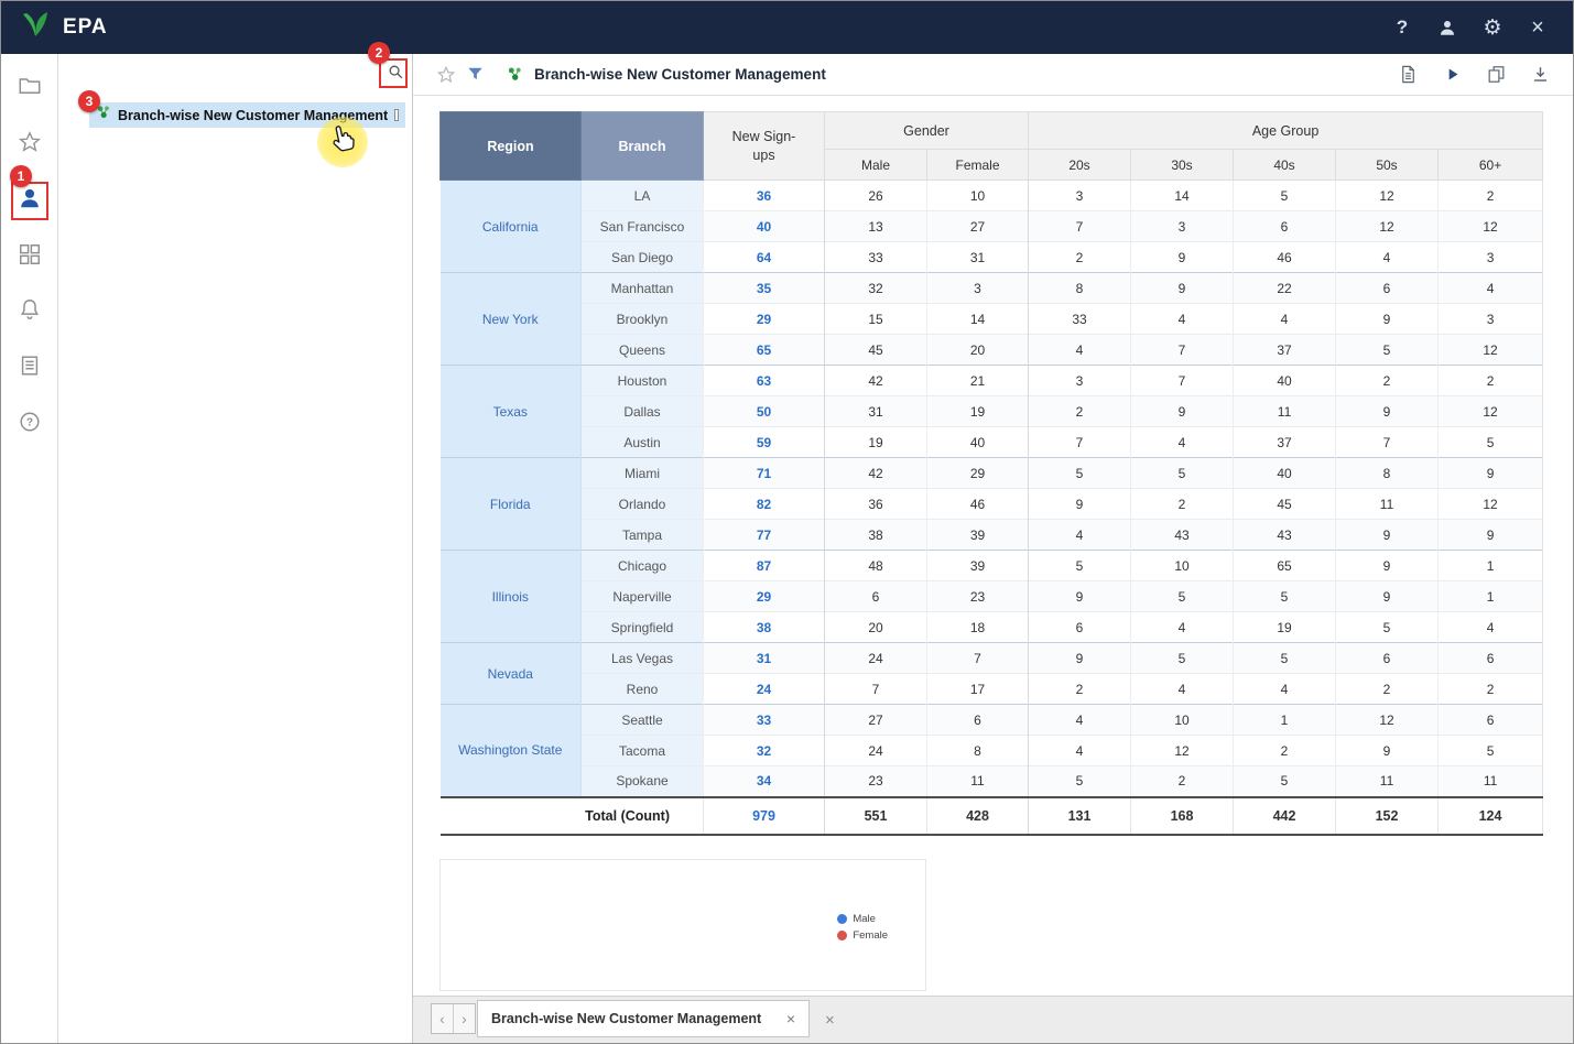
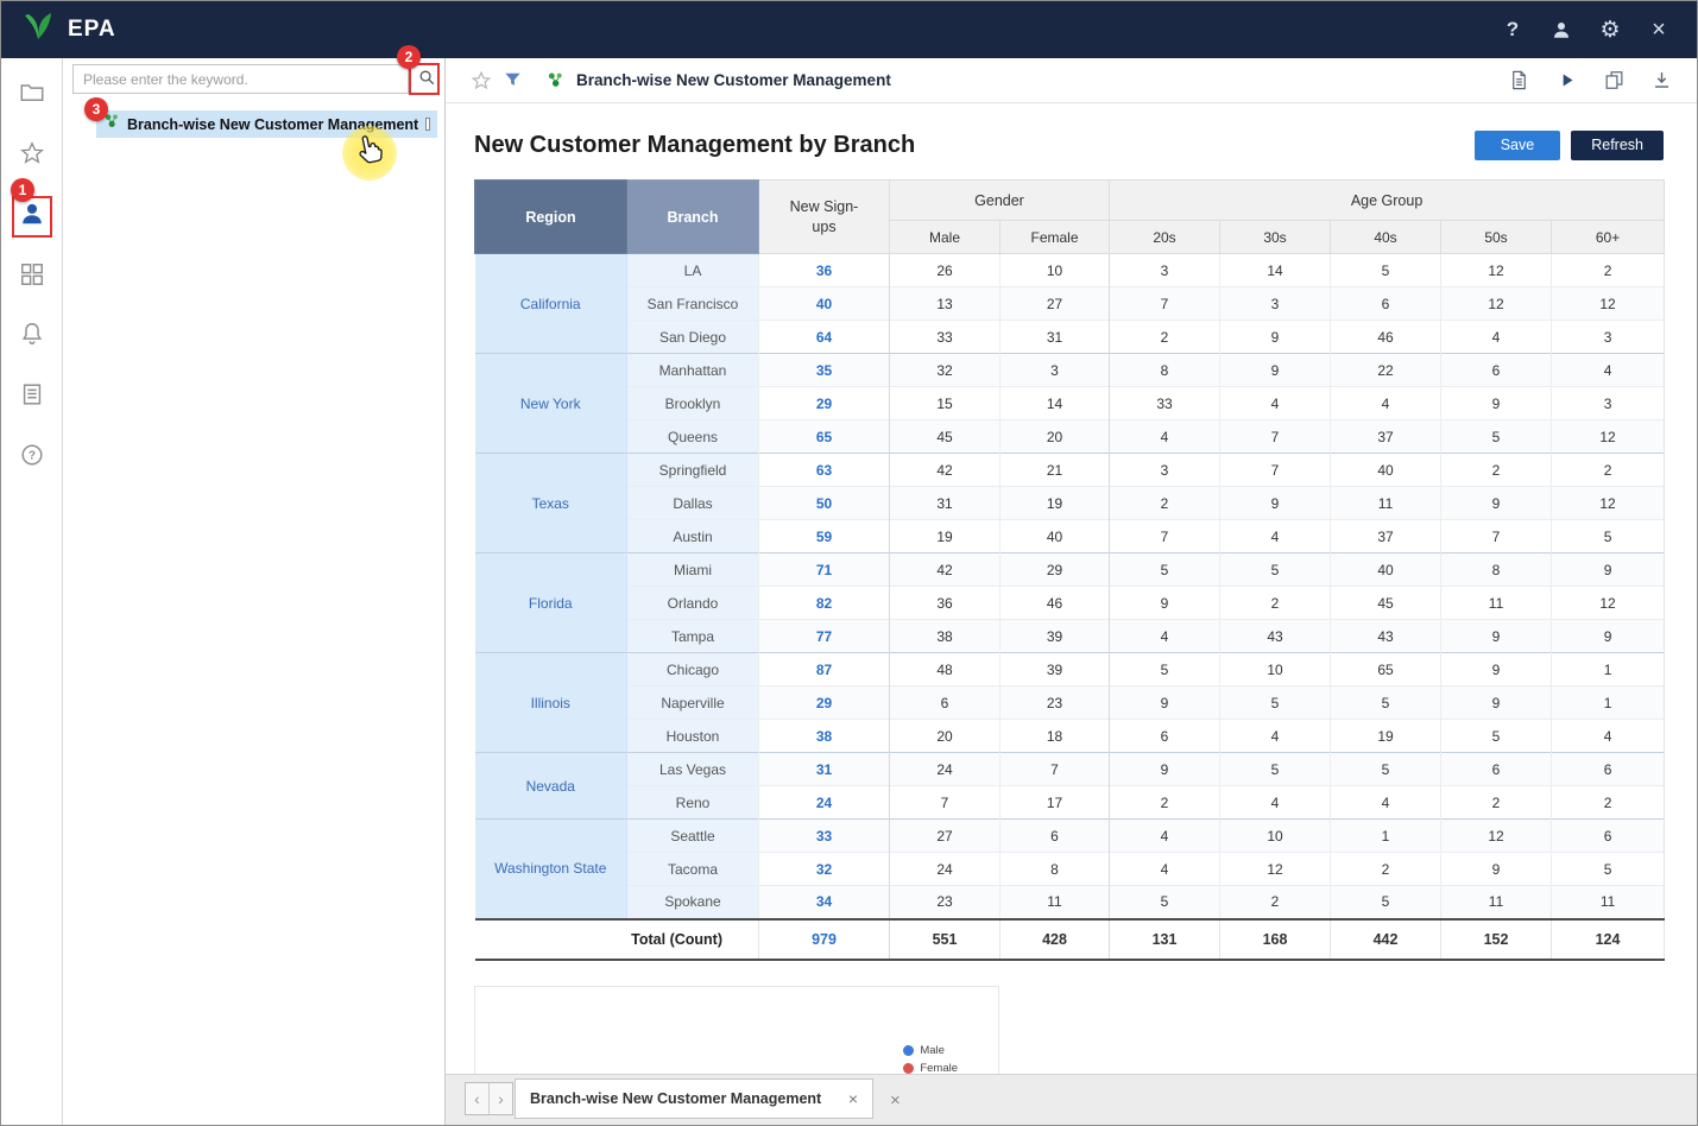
  EPA
  ?
  ⚙
  ×
  ?
+ Please enter the keyword.
  Branch-wise New Customer Management
  Branch-wise New Customer Management
+ New Customer Management by Branch
+ Save
+ Refresh
  Region	Branch	New Sign-ups	Gender	Age Group
  Male	Female	20s	30s	40s	50s	60+
  California	LA	36	26	10	3	14	5	12	2
  San Francisco	40	13	27	7	3	6	12	12
  San Diego	64	33	31	2	9	46	4	3
  New York	Manhattan	35	32	3	8	9	22	6	4
  Brooklyn	29	15	14	33	4	4	9	3
  Queens	65	45	20	4	7	37	5	12
- Texas	Houston	63	42	21	3	7	40	2	2
+ Texas	Springfield	63	42	21	3	7	40	2	2
  Dallas	50	31	19	2	9	11	9	12
  Austin	59	19	40	7	4	37	7	5
  Florida	Miami	71	42	29	5	5	40	8	9
  Orlando	82	36	46	9	2	45	11	12
  Tampa	77	38	39	4	43	43	9	9
  Illinois	Chicago	87	48	39	5	10	65	9	1
  Naperville	29	6	23	9	5	5	9	1
- Springfield	38	20	18	6	4	19	5	4
+ Houston	38	20	18	6	4	19	5	4
  Nevada	Las Vegas	31	24	7	9	5	5	6	6
  Reno	24	7	17	2	4	4	2	2
  Washington State	Seattle	33	27	6	4	10	1	12	6
  Tacoma	32	24	8	4	12	2	9	5
  Spokane	34	23	11	5	2	5	11	11
  Total (Count)	979	551	428	131	168	442	152	124
  Male
  Female
  ‹
  ›
  Branch-wise New Customer Management
  ×
  ×
  1
  2
  3
